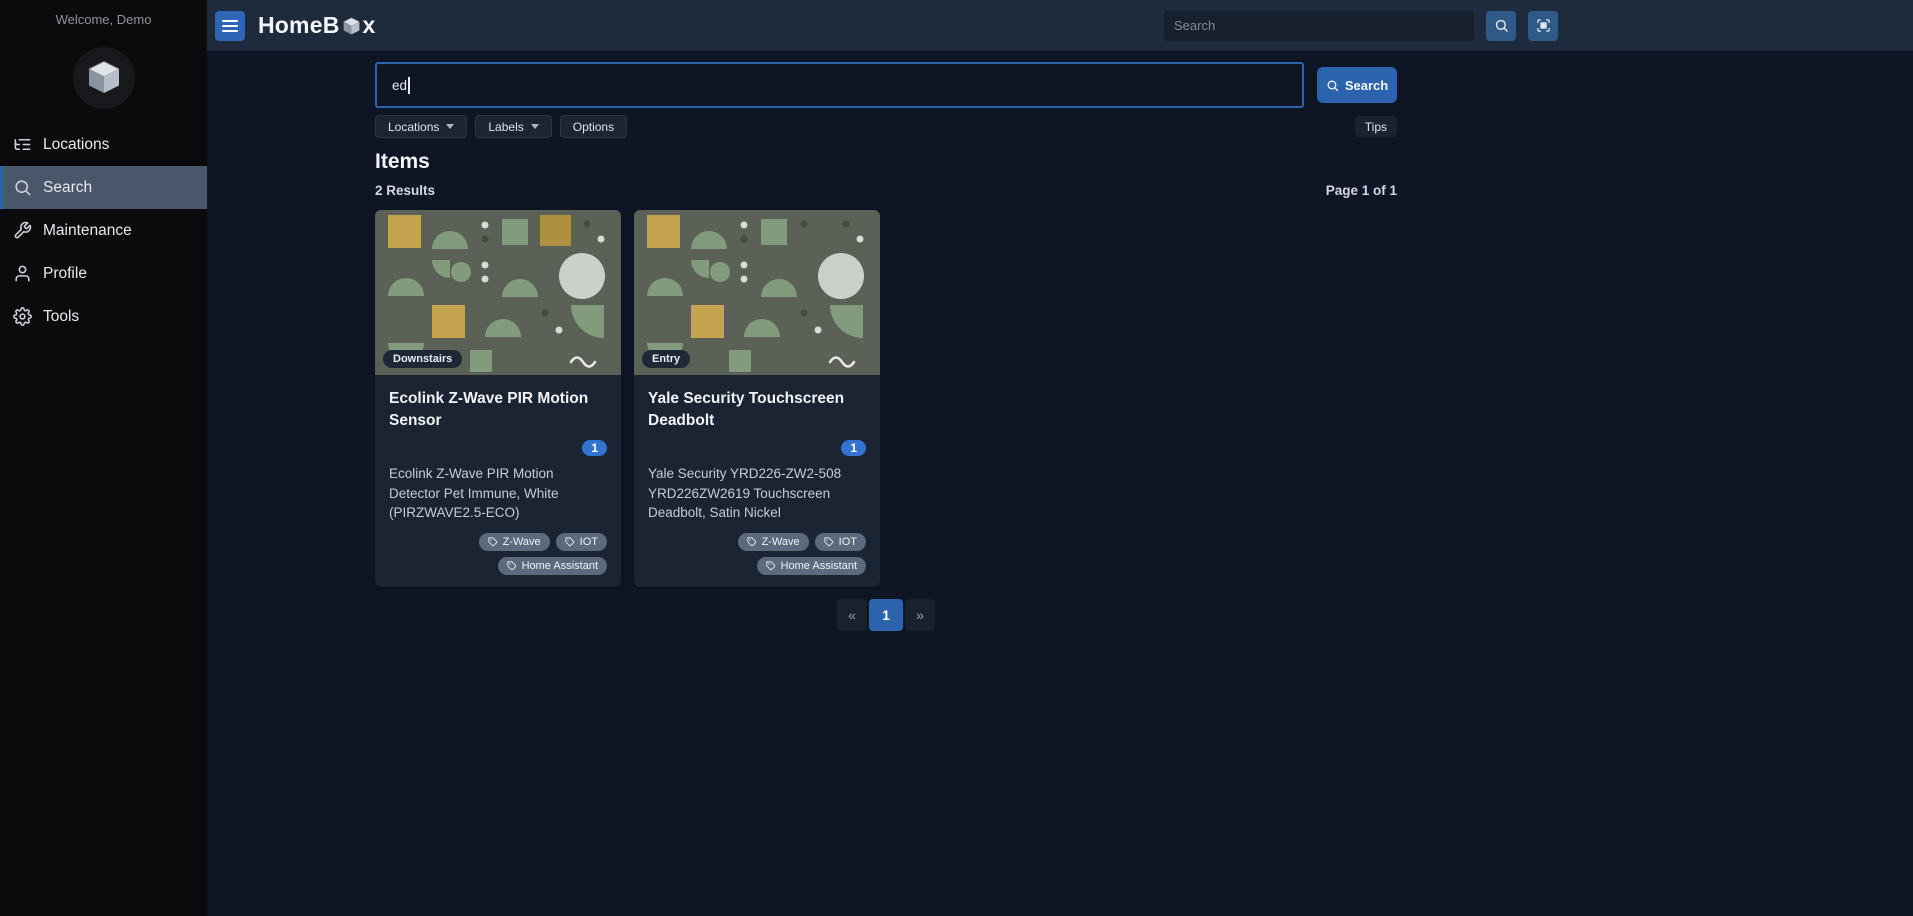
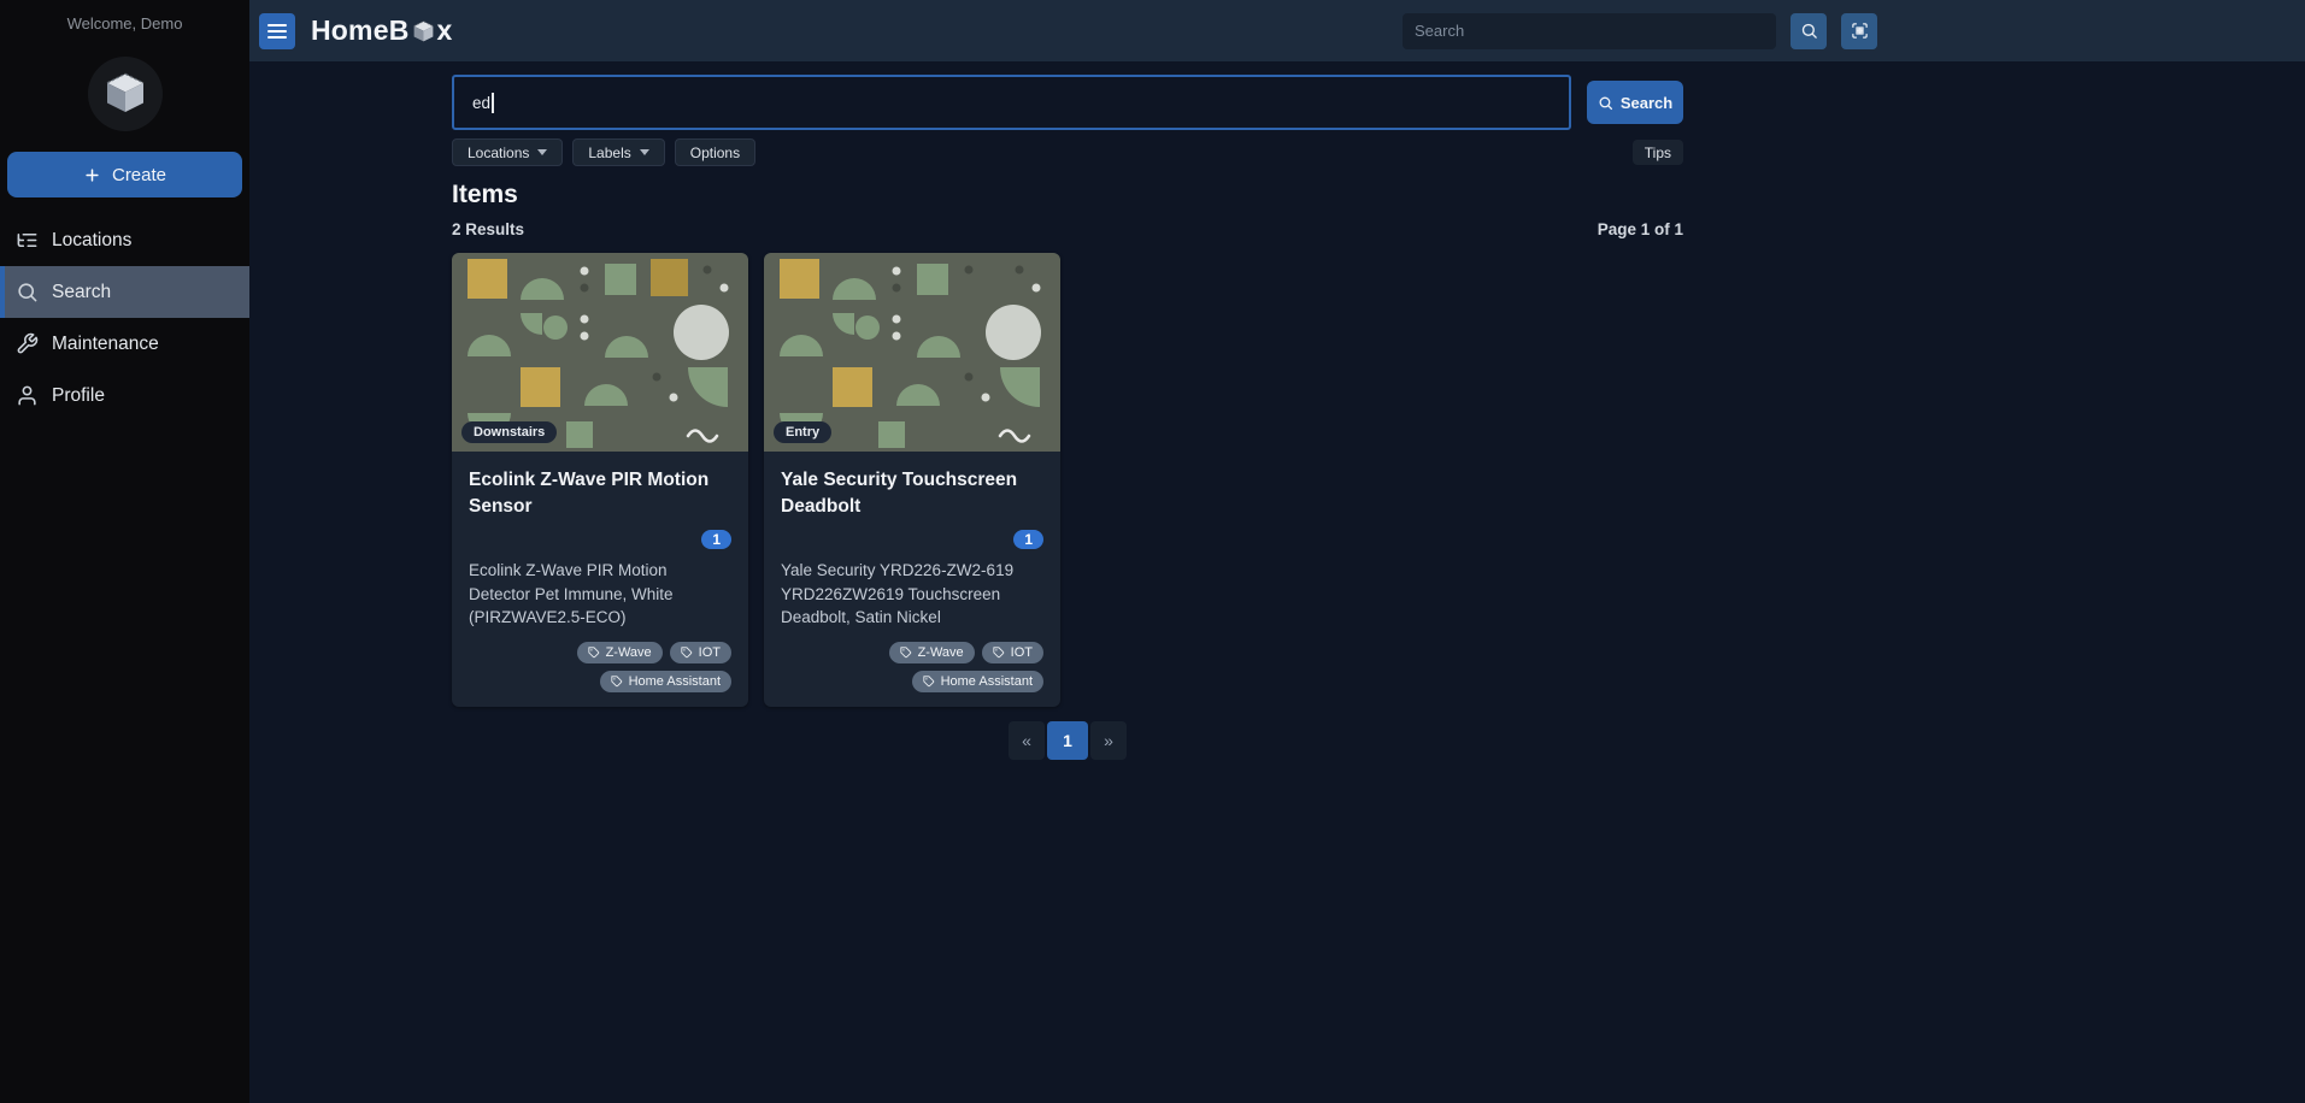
  Welcome, Demo
+ Create
  Locations
  Search
  Maintenance
  Profile
- Tools
  HomeB
  x
  Search
  ed
  Search
  Locations
  Labels
  Options
  Tips
  Items
  2 Results
  Page 1 of 1
  Downstairs
  Ecolink Z-Wave PIR Motion Sensor
  1
  Ecolink Z-Wave PIR Motion Detector Pet Immune, White (PIRZWAVE2.5-ECO)
  Z-Wave
  IOT
  Home Assistant
  Entry
  Yale Security Touchscreen Deadbolt
  1
- Yale Security YRD226-ZW2-508 YRD226ZW2619 Touchscreen Deadbolt, Satin Nickel
+ Yale Security YRD226-ZW2-619 YRD226ZW2619 Touchscreen Deadbolt, Satin Nickel
  Z-Wave
  IOT
  Home Assistant
  «
  1
  »
